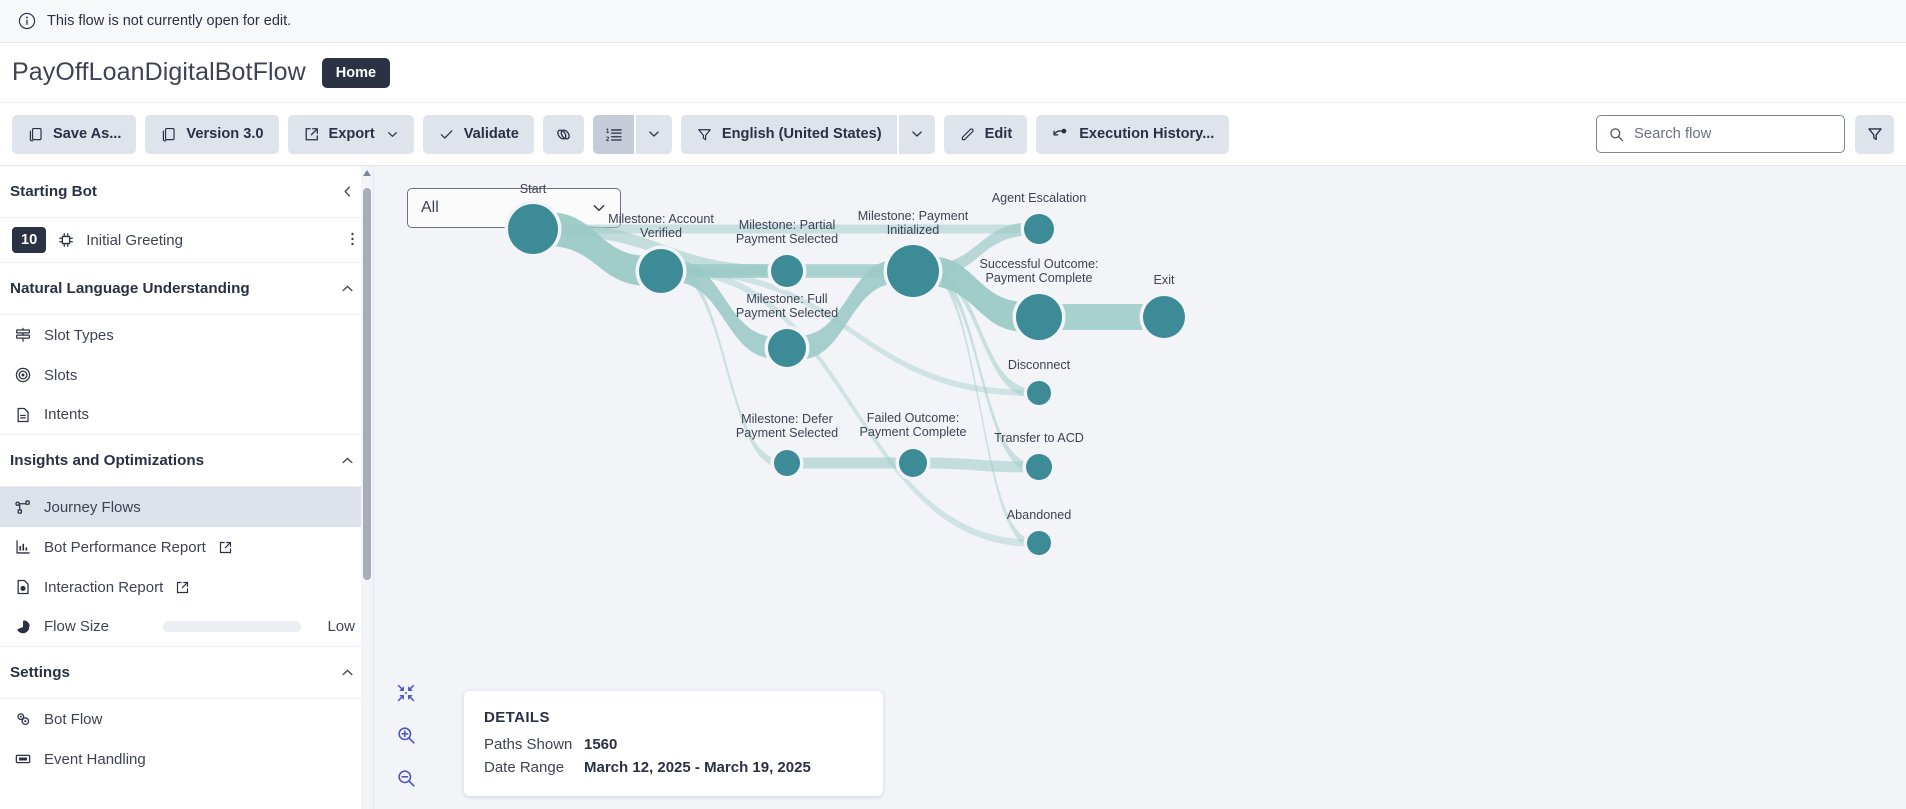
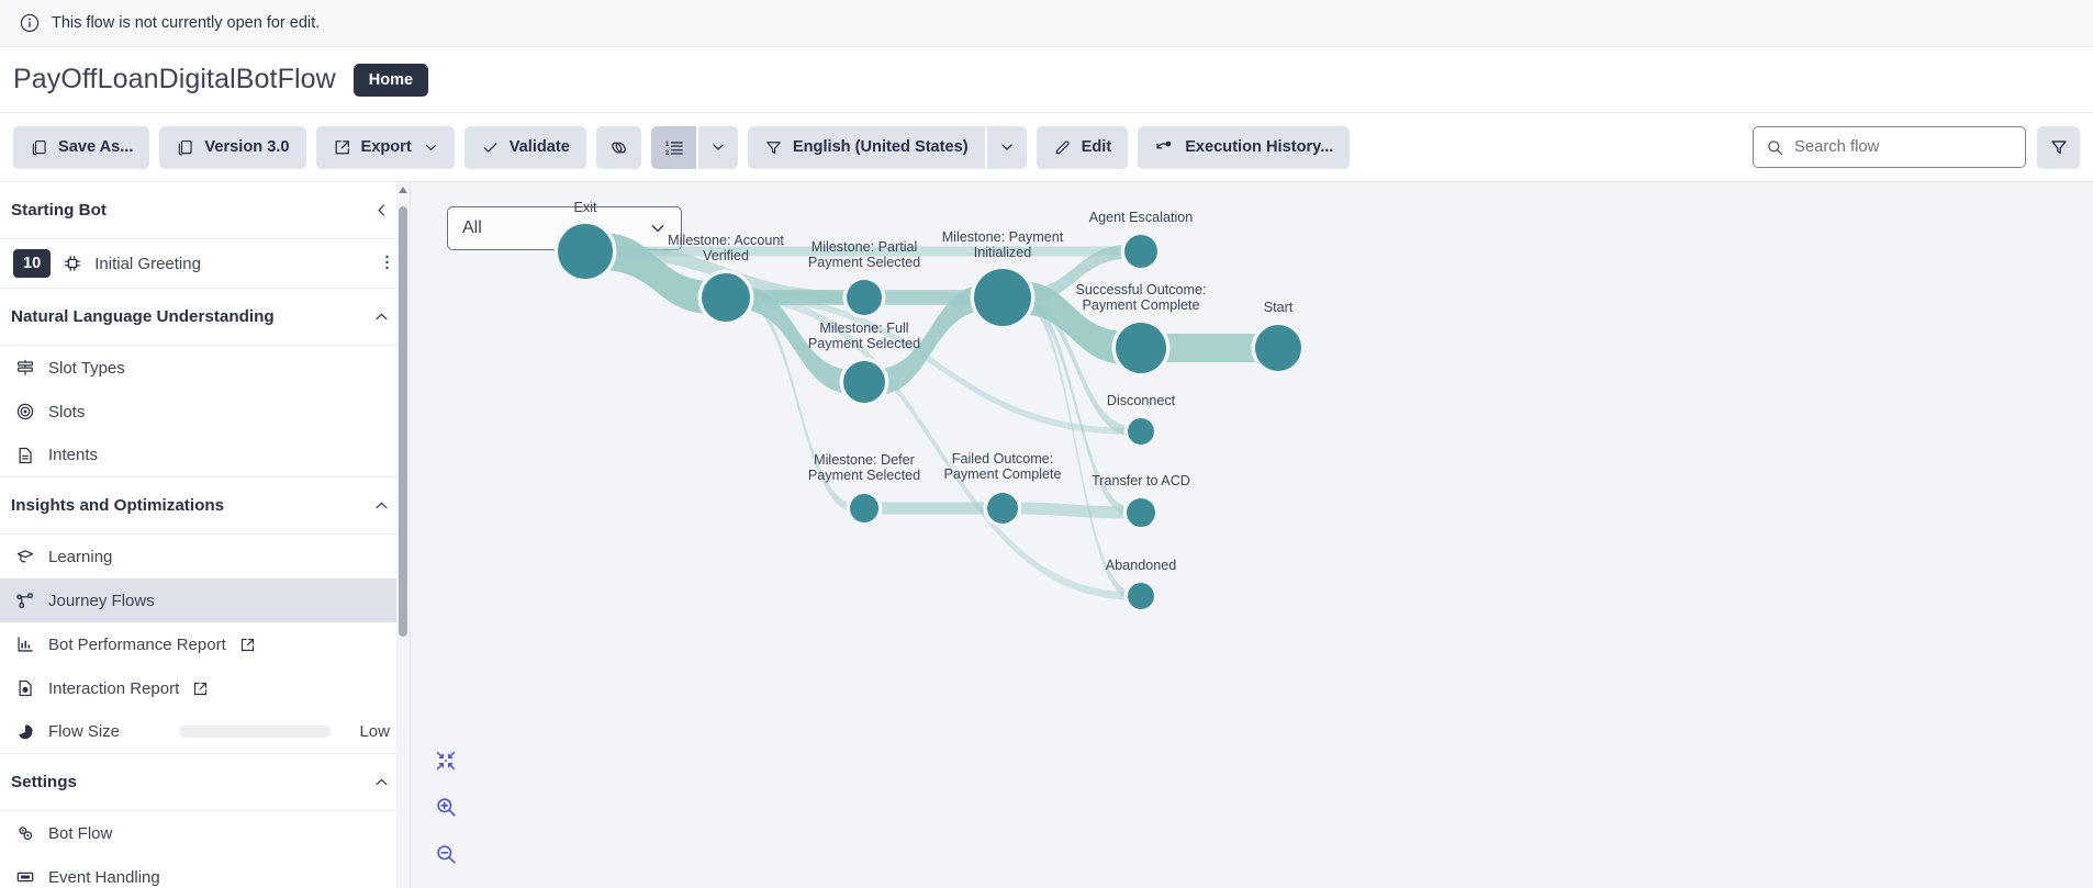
  This flow is not currently open for edit.
  PayOffLoanDigitalBotFlow
  Home
  Save As...
  Version 3.0
  Export
  Validate
  English (United States)
  Edit
  Execution History...
  Search flow
  Starting Bot
  10
  Initial Greeting
  Natural Language Understanding
  Slot Types
  Slots
  Intents
  Insights and Optimizations
+ Learning
  Journey Flows
  Bot Performance Report
  Interaction Report
  Flow Size
  Low
  Settings
  Bot Flow
  Event Handling
  All
- Start
+ Exit
  Milestone: Account Verified
  Milestone: Partial Payment Selected
  Milestone: Full Payment Selected
  Milestone: Payment Initialized
  Agent Escalation
  Successful Outcome: Payment Complete
- Exit
+ Start
  Disconnect
  Milestone: Defer Payment Selected
  Failed Outcome: Payment Complete
  Transfer to ACD
  Abandoned
- DETAILS
- Paths Shown
- 1560
- Date Range
- March 12, 2025 - March 19, 2025
